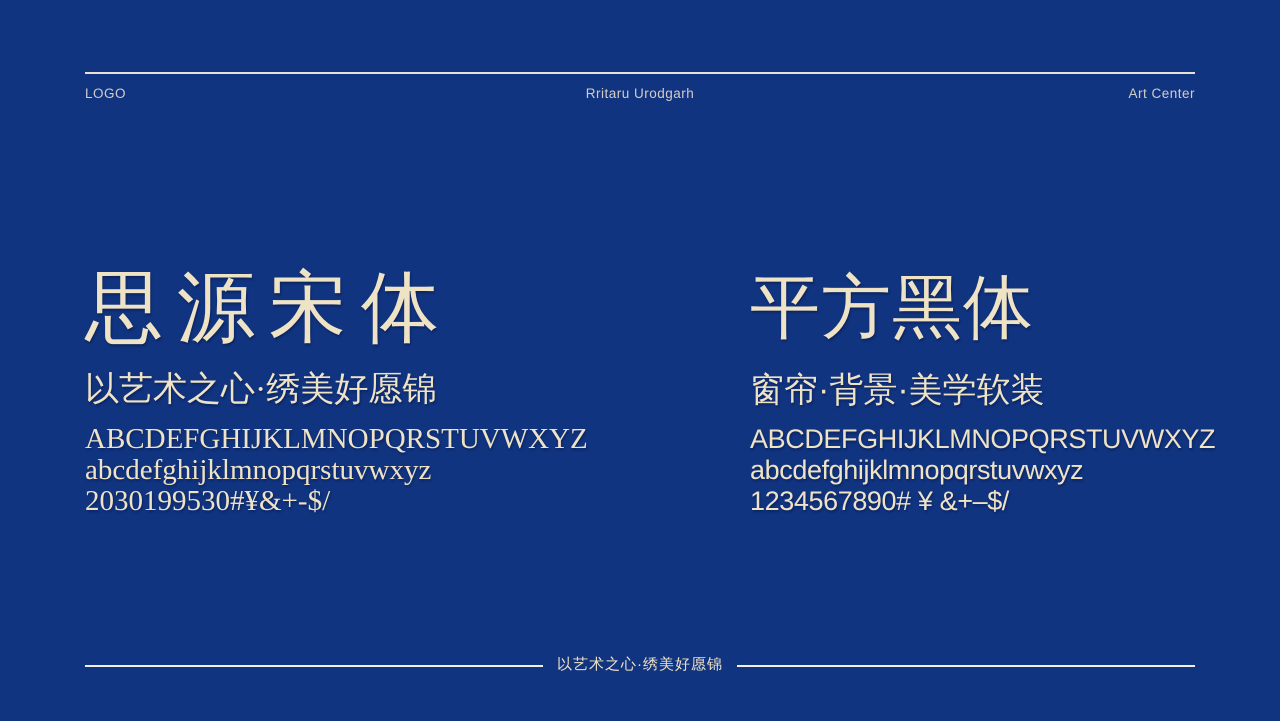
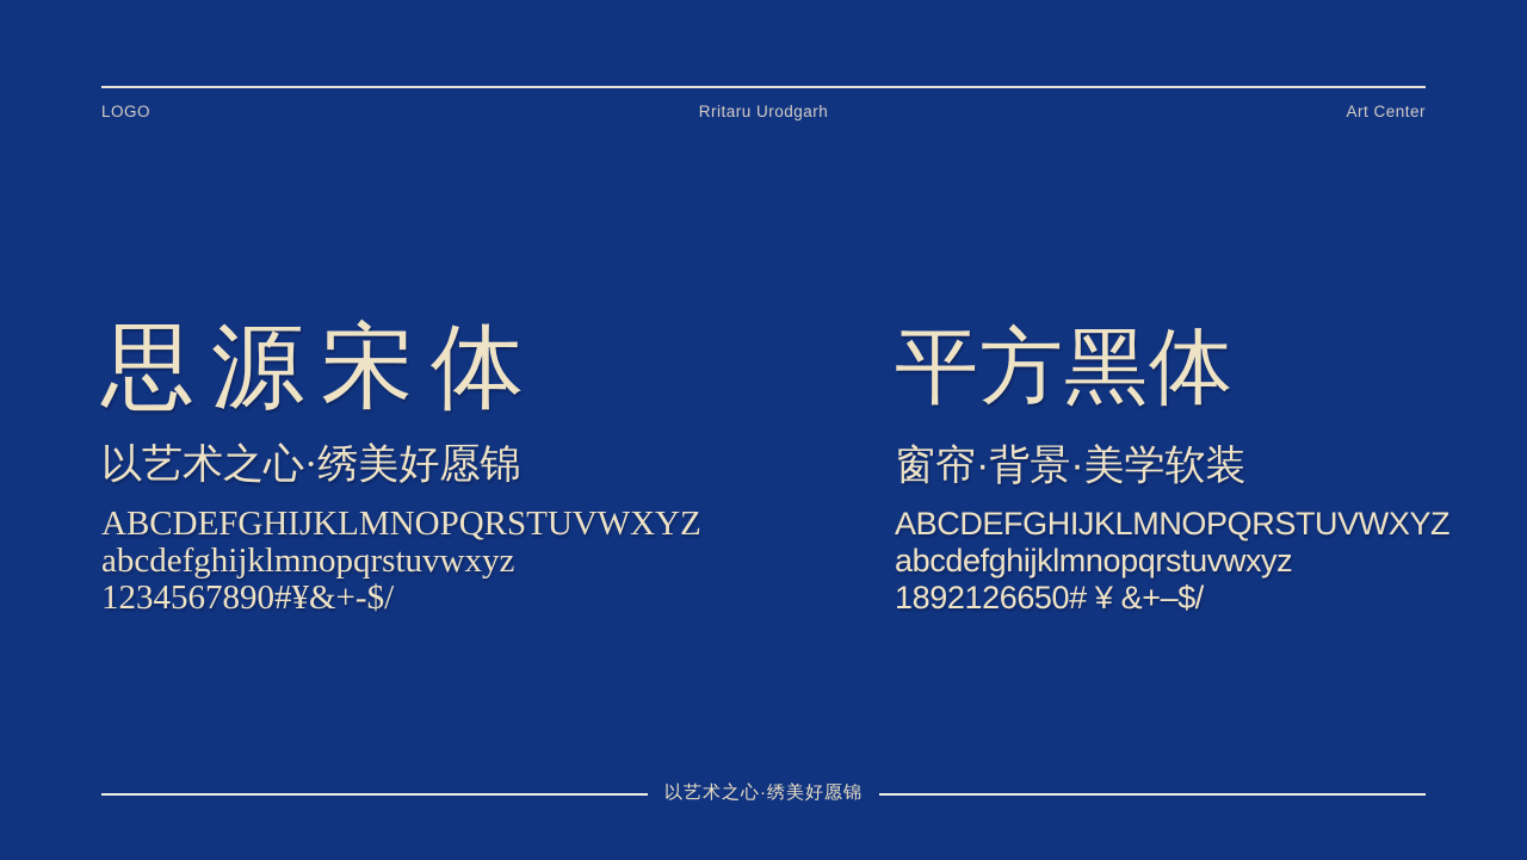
  LOGO
  Rritaru Urodgarh
  Art Center
  思源宋体
  以艺术之心·绣美好愿锦
  ABCDEFGHIJKLMNOPQRSTUVWXYZ
  abcdefghijklmnopqrstuvwxyz
- 2030199530#¥&+-$/
+ 1234567890#¥&+-$/
  平方黑体
  窗帘·背景·美学软装
  ABCDEFGHIJKLMNOPQRSTUVWXYZ
  abcdefghijklmnopqrstuvwxyz
- 1234567890# ¥ &+–$/
+ 1892126650# ¥ &+–$/
  以艺术之心·绣美好愿锦
